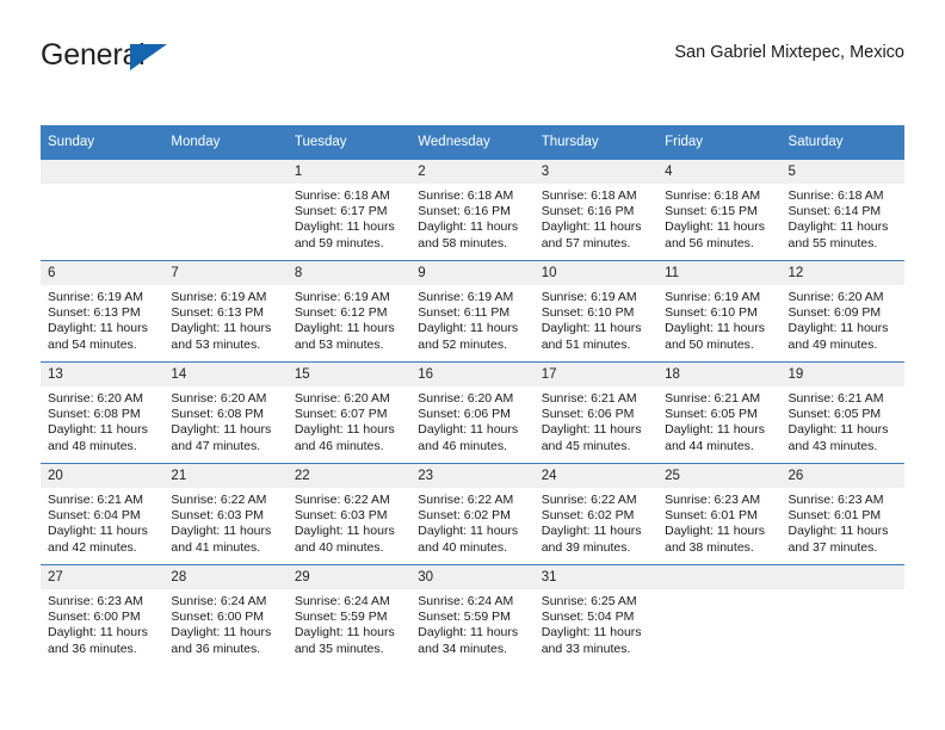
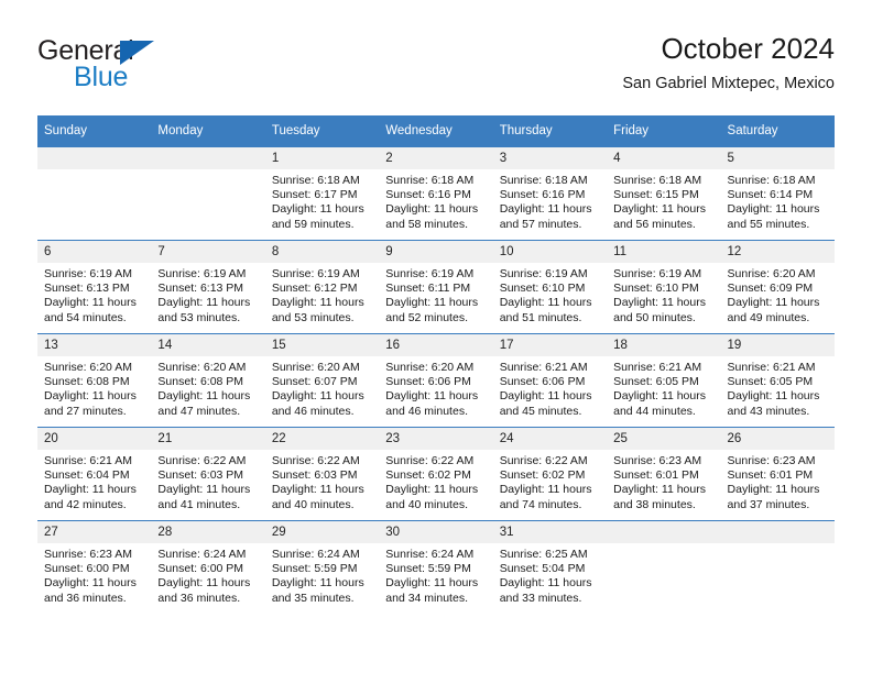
  General
+ Blue
+ October 2024
  San Gabriel Mixtepec, Mexico
  Sunday	Monday	Tuesday	Wednesday	Thursday	Friday	Saturday
  		1Sunrise: 6:18 AMSunset: 6:17 PMDaylight: 11 hoursand 59 minutes.	2Sunrise: 6:18 AMSunset: 6:16 PMDaylight: 11 hoursand 58 minutes.	3Sunrise: 6:18 AMSunset: 6:16 PMDaylight: 11 hoursand 57 minutes.	4Sunrise: 6:18 AMSunset: 6:15 PMDaylight: 11 hoursand 56 minutes.	5Sunrise: 6:18 AMSunset: 6:14 PMDaylight: 11 hoursand 55 minutes.
  6Sunrise: 6:19 AMSunset: 6:13 PMDaylight: 11 hoursand 54 minutes.	7Sunrise: 6:19 AMSunset: 6:13 PMDaylight: 11 hoursand 53 minutes.	8Sunrise: 6:19 AMSunset: 6:12 PMDaylight: 11 hoursand 53 minutes.	9Sunrise: 6:19 AMSunset: 6:11 PMDaylight: 11 hoursand 52 minutes.	10Sunrise: 6:19 AMSunset: 6:10 PMDaylight: 11 hoursand 51 minutes.	11Sunrise: 6:19 AMSunset: 6:10 PMDaylight: 11 hoursand 50 minutes.	12Sunrise: 6:20 AMSunset: 6:09 PMDaylight: 11 hoursand 49 minutes.
- 13Sunrise: 6:20 AMSunset: 6:08 PMDaylight: 11 hoursand 48 minutes.	14Sunrise: 6:20 AMSunset: 6:08 PMDaylight: 11 hoursand 47 minutes.	15Sunrise: 6:20 AMSunset: 6:07 PMDaylight: 11 hoursand 46 minutes.	16Sunrise: 6:20 AMSunset: 6:06 PMDaylight: 11 hoursand 46 minutes.	17Sunrise: 6:21 AMSunset: 6:06 PMDaylight: 11 hoursand 45 minutes.	18Sunrise: 6:21 AMSunset: 6:05 PMDaylight: 11 hoursand 44 minutes.	19Sunrise: 6:21 AMSunset: 6:05 PMDaylight: 11 hoursand 43 minutes.
+ 13Sunrise: 6:20 AMSunset: 6:08 PMDaylight: 11 hoursand 27 minutes.	14Sunrise: 6:20 AMSunset: 6:08 PMDaylight: 11 hoursand 47 minutes.	15Sunrise: 6:20 AMSunset: 6:07 PMDaylight: 11 hoursand 46 minutes.	16Sunrise: 6:20 AMSunset: 6:06 PMDaylight: 11 hoursand 46 minutes.	17Sunrise: 6:21 AMSunset: 6:06 PMDaylight: 11 hoursand 45 minutes.	18Sunrise: 6:21 AMSunset: 6:05 PMDaylight: 11 hoursand 44 minutes.	19Sunrise: 6:21 AMSunset: 6:05 PMDaylight: 11 hoursand 43 minutes.
- 20Sunrise: 6:21 AMSunset: 6:04 PMDaylight: 11 hoursand 42 minutes.	21Sunrise: 6:22 AMSunset: 6:03 PMDaylight: 11 hoursand 41 minutes.	22Sunrise: 6:22 AMSunset: 6:03 PMDaylight: 11 hoursand 40 minutes.	23Sunrise: 6:22 AMSunset: 6:02 PMDaylight: 11 hoursand 40 minutes.	24Sunrise: 6:22 AMSunset: 6:02 PMDaylight: 11 hoursand 39 minutes.	25Sunrise: 6:23 AMSunset: 6:01 PMDaylight: 11 hoursand 38 minutes.	26Sunrise: 6:23 AMSunset: 6:01 PMDaylight: 11 hoursand 37 minutes.
+ 20Sunrise: 6:21 AMSunset: 6:04 PMDaylight: 11 hoursand 42 minutes.	21Sunrise: 6:22 AMSunset: 6:03 PMDaylight: 11 hoursand 41 minutes.	22Sunrise: 6:22 AMSunset: 6:03 PMDaylight: 11 hoursand 40 minutes.	23Sunrise: 6:22 AMSunset: 6:02 PMDaylight: 11 hoursand 40 minutes.	24Sunrise: 6:22 AMSunset: 6:02 PMDaylight: 11 hoursand 74 minutes.	25Sunrise: 6:23 AMSunset: 6:01 PMDaylight: 11 hoursand 38 minutes.	26Sunrise: 6:23 AMSunset: 6:01 PMDaylight: 11 hoursand 37 minutes.
  27Sunrise: 6:23 AMSunset: 6:00 PMDaylight: 11 hoursand 36 minutes.	28Sunrise: 6:24 AMSunset: 6:00 PMDaylight: 11 hoursand 36 minutes.	29Sunrise: 6:24 AMSunset: 5:59 PMDaylight: 11 hoursand 35 minutes.	30Sunrise: 6:24 AMSunset: 5:59 PMDaylight: 11 hoursand 34 minutes.	31Sunrise: 6:25 AMSunset: 5:04 PMDaylight: 11 hoursand 33 minutes.
